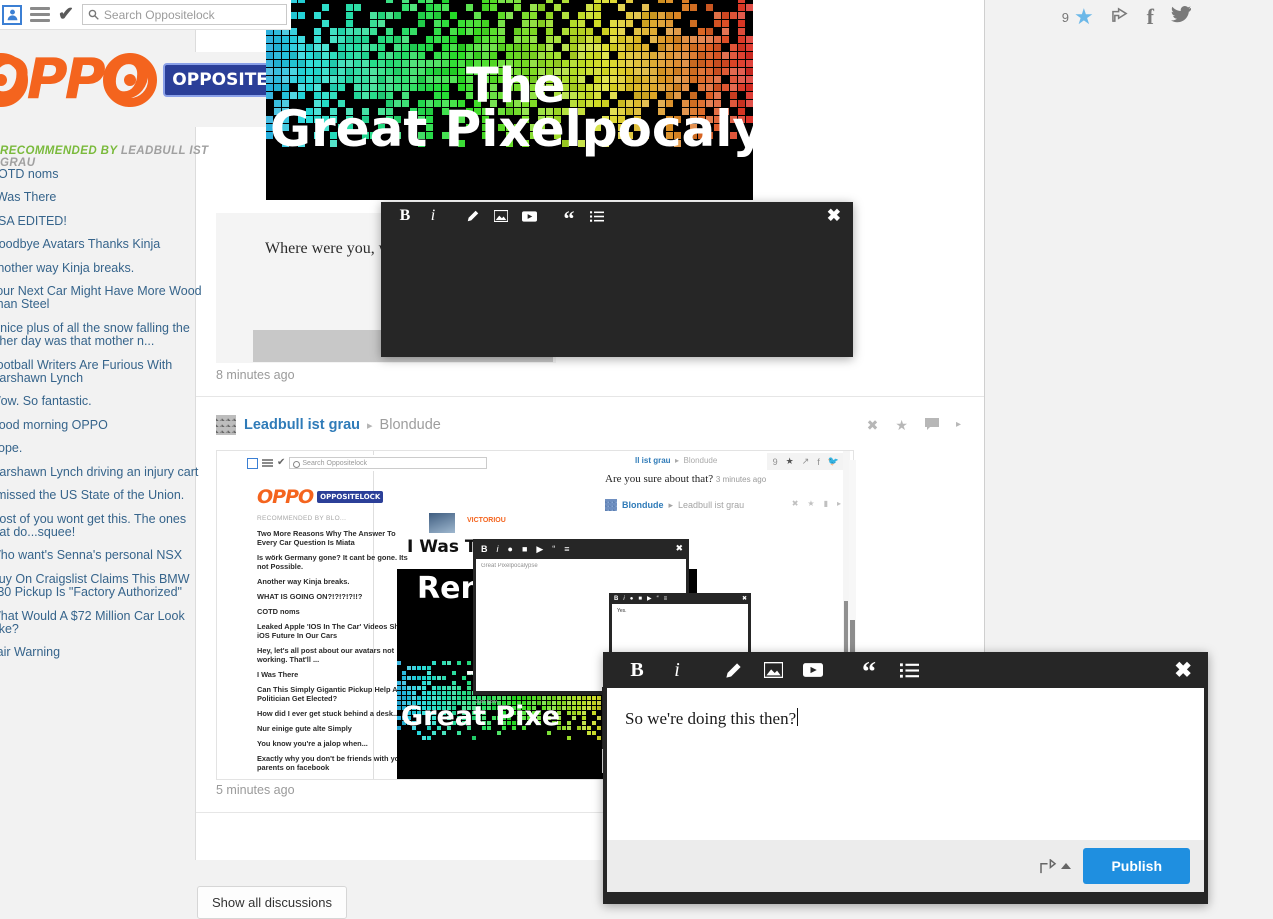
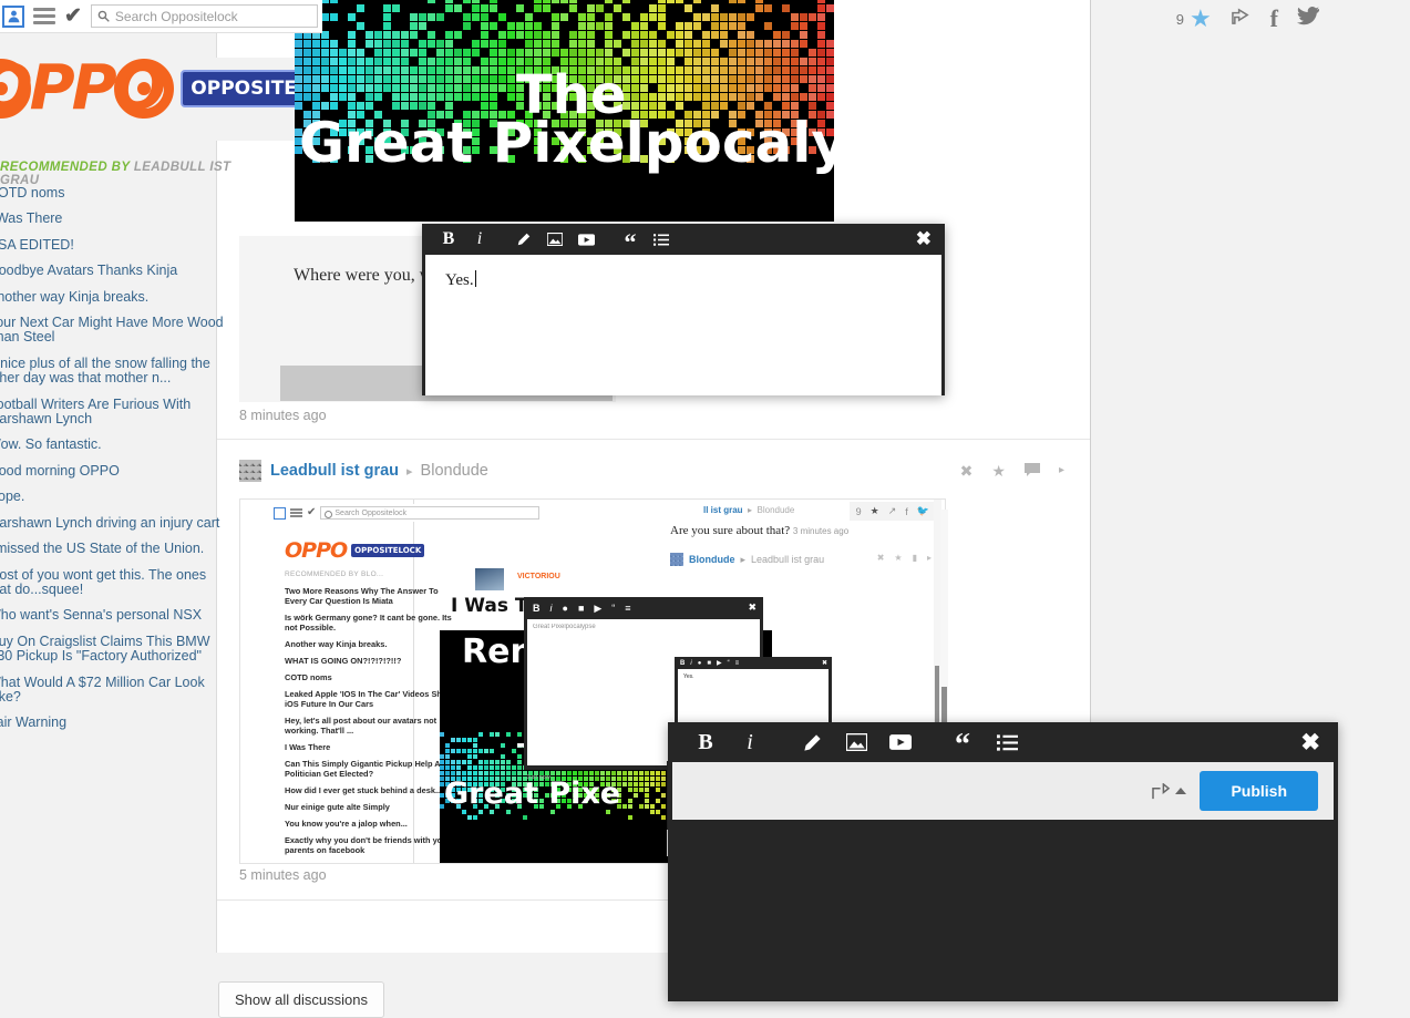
  Where were you,
  ✔
  Search Oppositelock
  RECOMMENDED BY LEADBULL IST GRAU
  OTD noms
  Was There
  SA EDITED!
  oodbye Avatars Thanks Kinja
  nother way Kinja breaks.
  ur Next Car Might Have More Wood han Steel
  nice plus of all the snow falling the her day was that mother n...
  ootball Writers Are Furious With arshawn Lynch
  ow. So fantastic.
  ood morning OPPO
  ope.
  arshawn Lynch driving an injury cart
  missed the US State of the Union.
  ost of you wont get this. The ones at do...squee!
  ho want's Senna's personal NSX
  uy On Craigslist Claims This BMW 30 Pickup Is "Factory Authorized"
  hat Would A $72 Million Car Look ke?
  air Warning
  9
  ★
  f
  8 minutes ago
  Leadbull ist grau
  ▸
  Blondude
  ✖
  ★
  ▸
  ✔
  OPPO
  OPPOSITELOCK
  Two More Reasons Why The Answer To Every Car Question Is Miata
  Is wörk Germany gone? It cant be gone. Its not Possible.
  Another way Kinja breaks.
  WHAT IS GOING ON?!?!?!?!!?
  COTD noms
  Leaked Apple 'IOS In The Car' Videos S iOS Future In Our Cars
  Hey, let's all post about our avatars not working. That'll ...
  I Was There
  Can This Simply Gigantic Pickup Help A Politician Get Elected?
  How did I ever get stuck behind a desk.
  Nur einige gute alte Simply
  You know you're a jalop when...
  Exactly why you don't be friends with y parents on facebook
  ll ist grau ▸ Blondude
  9
  ★
  ↗
  f
  🐦
  Are you sure about that? 3 minutes ago
  ✖
  ★
  ▮
  ▸
  Blondude
  ▸
  Leadbull ist grau
  I Was T
  Ren
  Great Pixe
  B
  i
  ●
  ■
  ▶
  “
  ≡
  ✖
  5 minutes ago
  The
  Great Pixelpocaly
  B
  i
  “
  ✖
+ Yes.
  B
  i
  “
  ✖
- So we're doing this then?
  Publish
  Show all discussions
